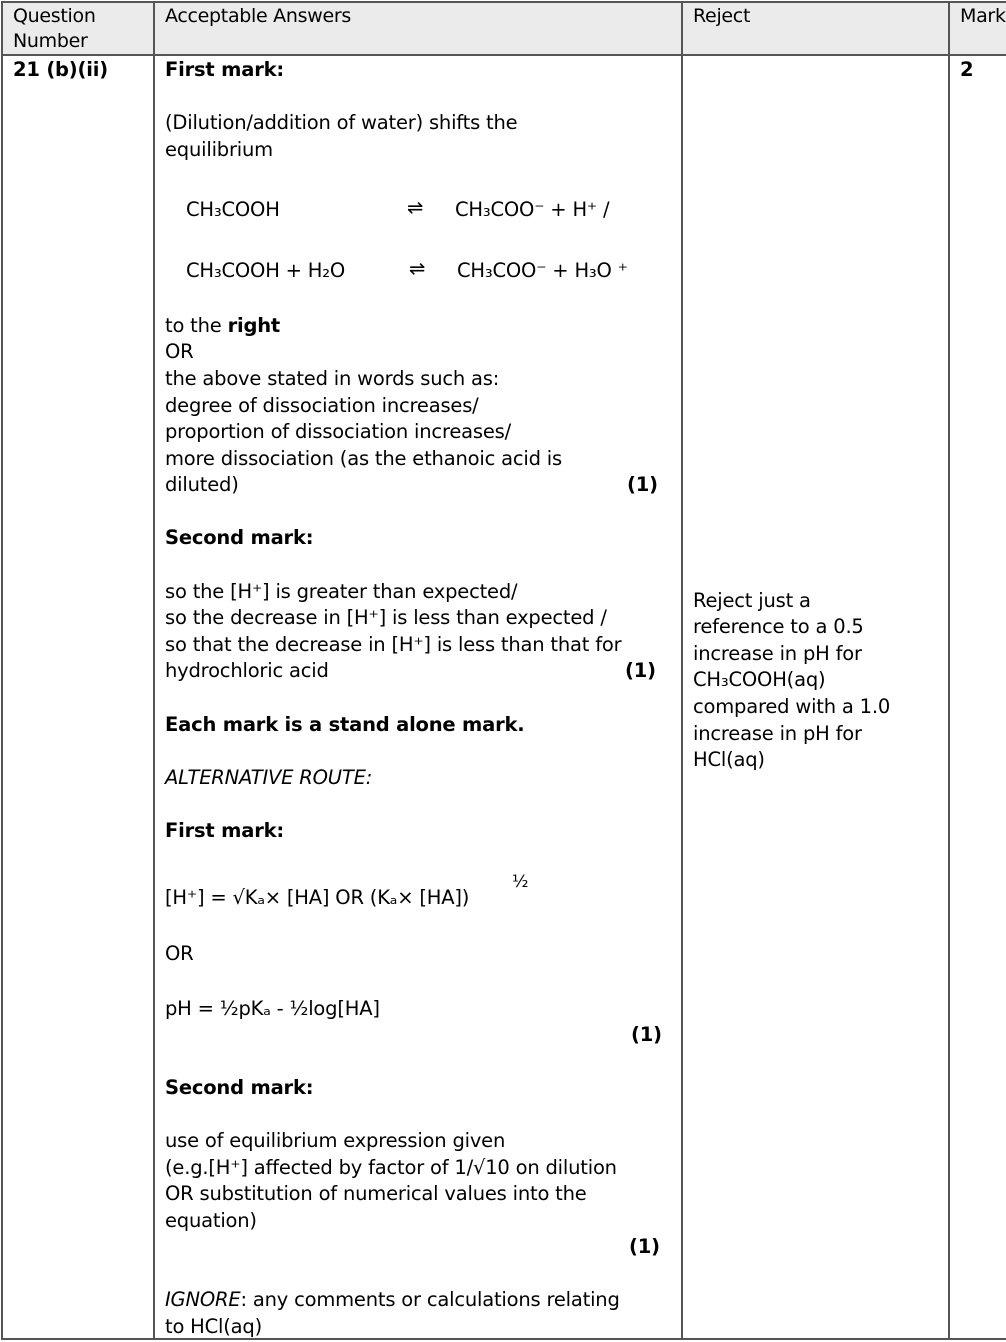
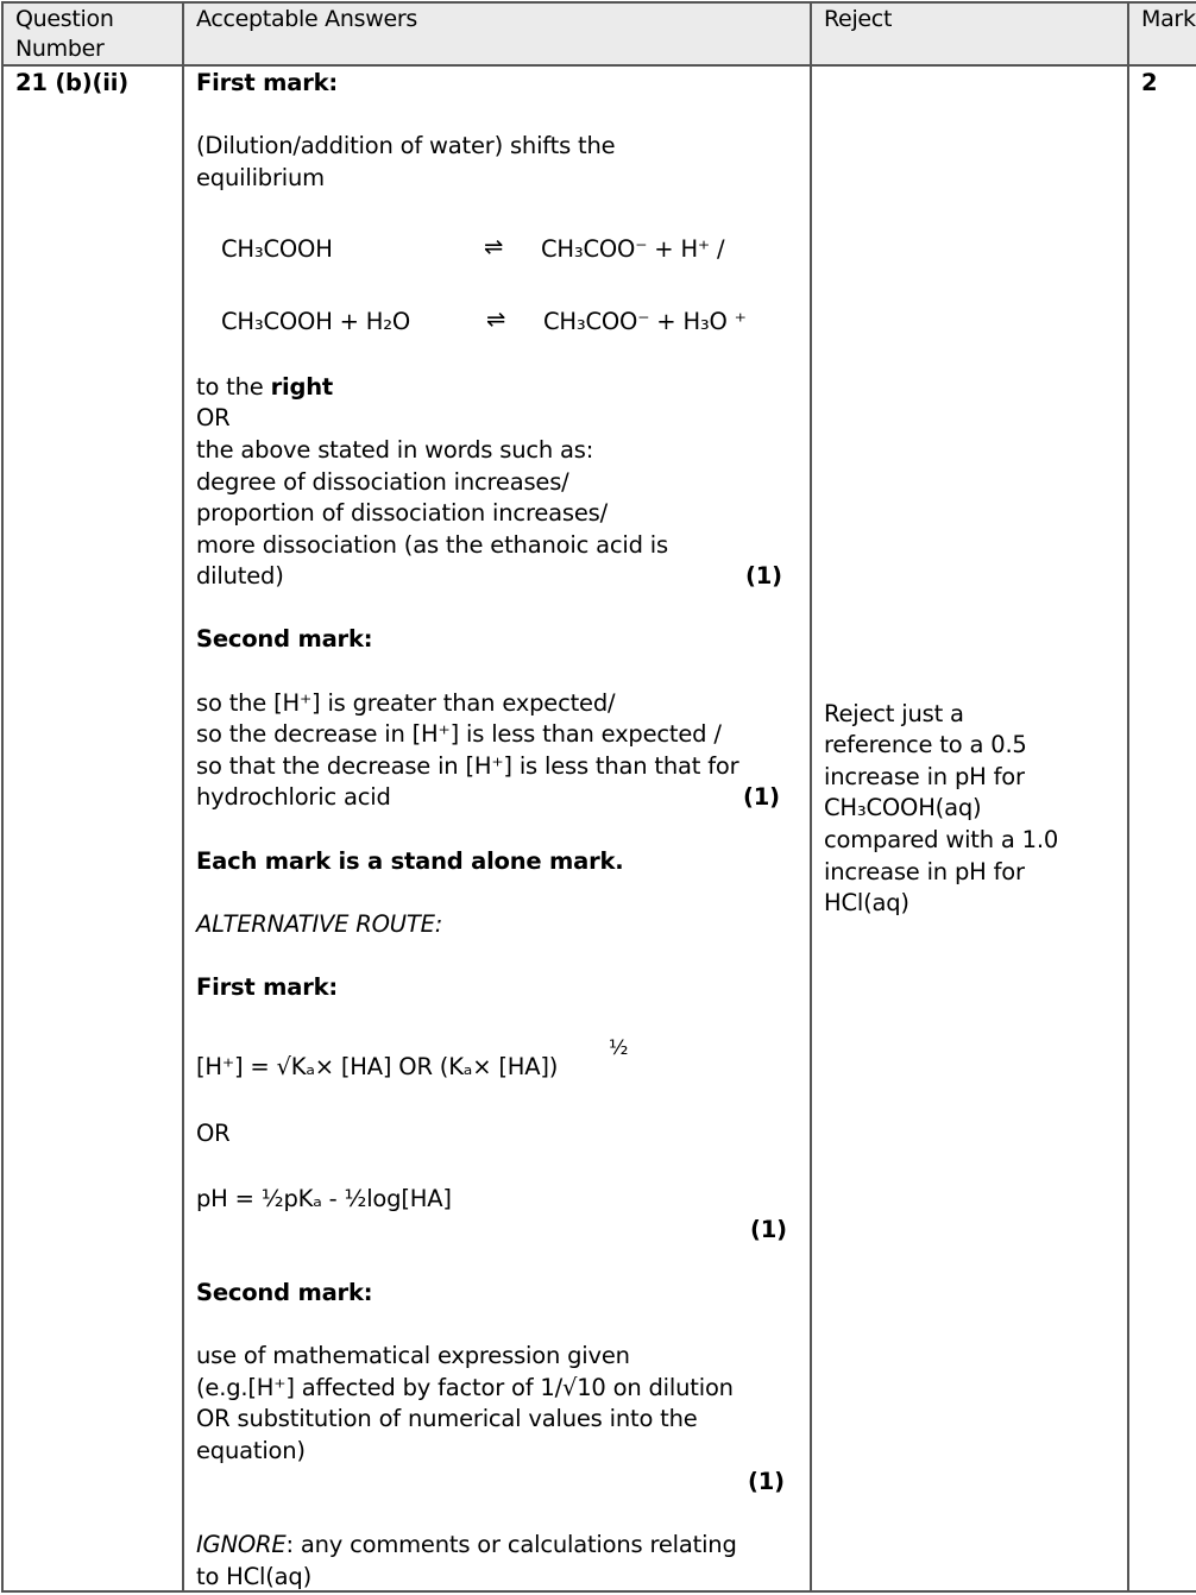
  Question Number	Acceptable Answers	Reject	Mark
- 21 (b)(ii)	First mark: (Dilution/addition of water) shifts the equilibrium CH₃COOH ⇌ CH₃COO⁻ + H⁺ / CH₃COOH + H₂O ⇌ CH₃COO⁻ + H₃O ⁺ to the right OR the above stated in words such as: degree of dissociation increases/ proportion of dissociation increases/ more dissociation (as the ethanoic acid is diluted) (1) Second mark: so the [H⁺] is greater than expected/ so the decrease in [H⁺] is less than expected / so that the decrease in [H⁺] is less than that for hydrochloric acid (1) Each mark is a stand alone mark. ALTERNATIVE ROUTE: First mark: [H⁺] = √Kₐ× [HA] OR (Kₐ× [HA]) ½ OR pH = ½pKₐ - ½log[HA] (1) Second mark: use of equilibrium expression given (e.g.[H⁺] affected by factor of 1/√10 on dilution OR substitution of numerical values into the equation) (1) IGNORE: any comments or calculations relating to HCl(aq)	Reject just a reference to a 0.5 increase in pH for CH₃COOH(aq) compared with a 1.0 increase in pH for HCl(aq)	2
+ 21 (b)(ii)	First mark: (Dilution/addition of water) shifts the equilibrium CH₃COOH ⇌ CH₃COO⁻ + H⁺ / CH₃COOH + H₂O ⇌ CH₃COO⁻ + H₃O ⁺ to the right OR the above stated in words such as: degree of dissociation increases/ proportion of dissociation increases/ more dissociation (as the ethanoic acid is diluted) (1) Second mark: so the [H⁺] is greater than expected/ so the decrease in [H⁺] is less than expected / so that the decrease in [H⁺] is less than that for hydrochloric acid (1) Each mark is a stand alone mark. ALTERNATIVE ROUTE: First mark: [H⁺] = √Kₐ× [HA] OR (Kₐ× [HA]) ½ OR pH = ½pKₐ - ½log[HA] (1) Second mark: use of mathematical expression given (e.g.[H⁺] affected by factor of 1/√10 on dilution OR substitution of numerical values into the equation) (1) IGNORE: any comments or calculations relating to HCl(aq)	Reject just a reference to a 0.5 increase in pH for CH₃COOH(aq) compared with a 1.0 increase in pH for HCl(aq)	2
